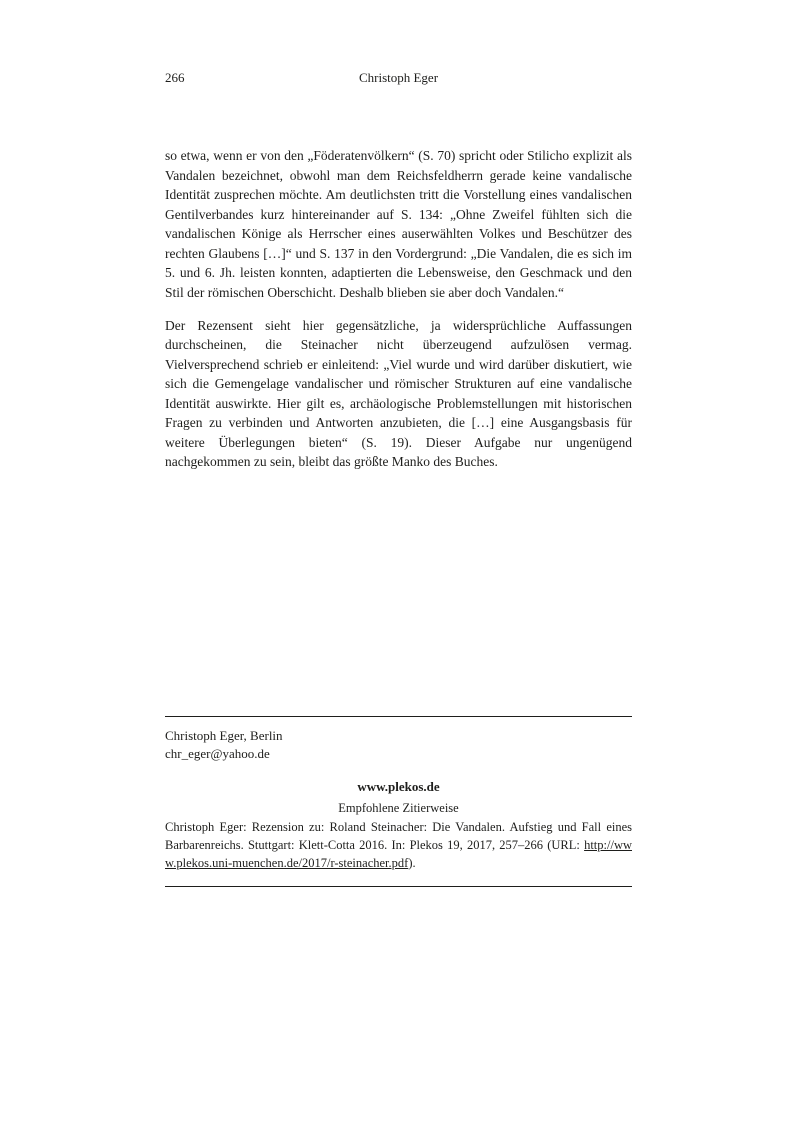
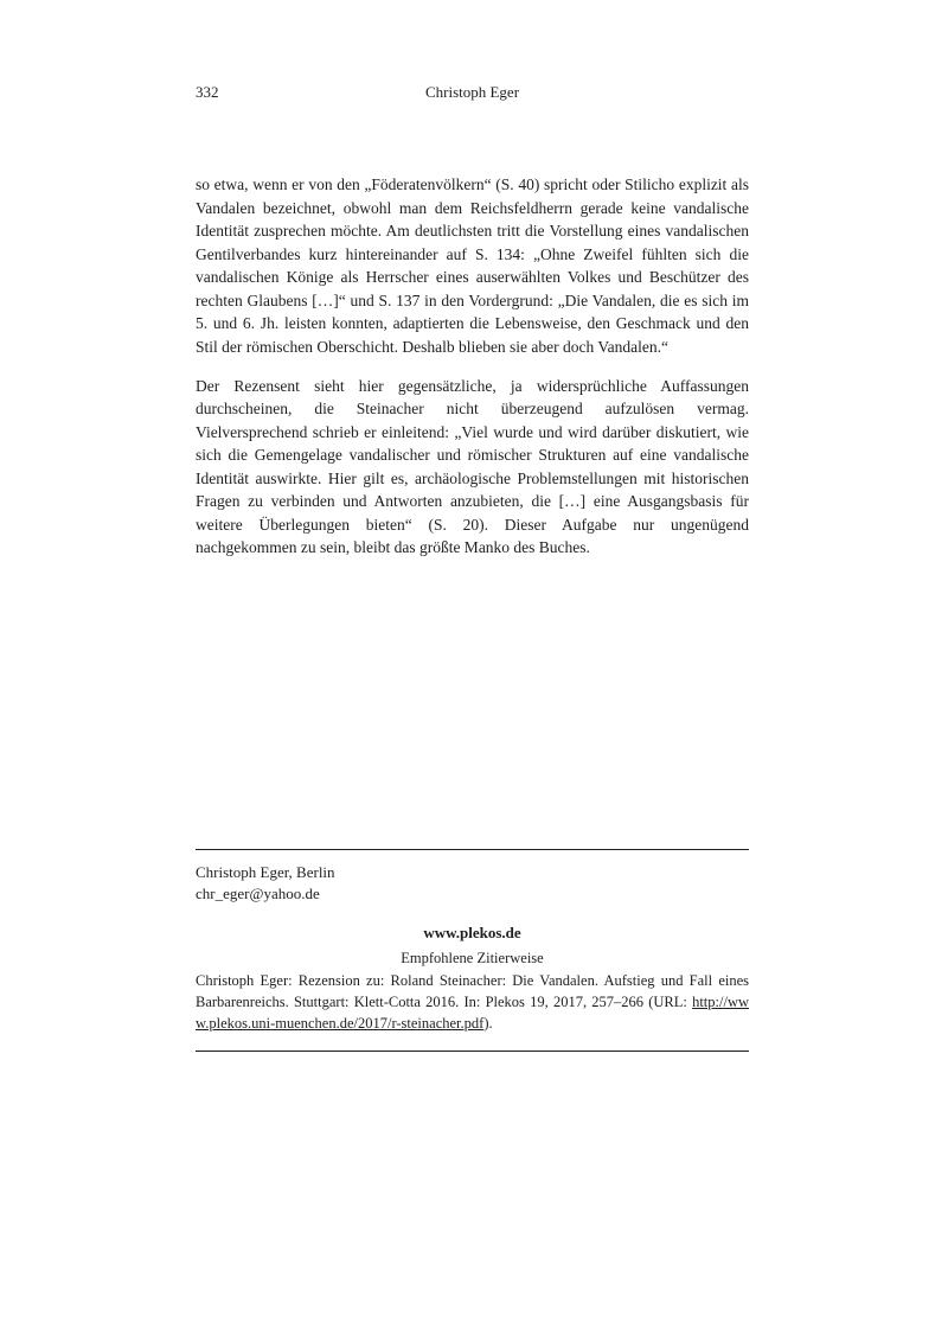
- 266
+ 332
  Christoph Eger
- so etwa, wenn er von den „Föderatenvölkern“ (S. 70) spricht oder Stilicho explizit als Vandalen bezeichnet, obwohl man dem Reichsfeldherrn gerade keine vandalische Identität zusprechen möchte. Am deutlichsten tritt die Vorstellung eines vandalischen Gentilverbandes kurz hintereinander auf S. 134: „Ohne Zweifel fühlten sich die vandalischen Könige als Herrscher eines auserwählten Volkes und Beschützer des rechten Glaubens […]“ und S. 137 in den Vordergrund: „Die Vandalen, die es sich im 5. und 6. Jh. leisten konnten, adaptierten die Lebensweise, den Geschmack und den Stil der römischen Oberschicht. Deshalb blieben sie aber doch Vandalen.“
+ so etwa, wenn er von den „Föderatenvölkern“ (S. 40) spricht oder Stilicho explizit als Vandalen bezeichnet, obwohl man dem Reichsfeldherrn gerade keine vandalische Identität zusprechen möchte. Am deutlichsten tritt die Vorstellung eines vandalischen Gentilverbandes kurz hintereinander auf S. 134: „Ohne Zweifel fühlten sich die vandalischen Könige als Herrscher eines auserwählten Volkes und Beschützer des rechten Glaubens […]“ und S. 137 in den Vordergrund: „Die Vandalen, die es sich im 5. und 6. Jh. leisten konnten, adaptierten die Lebensweise, den Geschmack und den Stil der römischen Oberschicht. Deshalb blieben sie aber doch Vandalen.“
- Der Rezensent sieht hier gegensätzliche, ja widersprüchliche Auffassungen durchscheinen, die Steinacher nicht überzeugend aufzulösen vermag. Vielversprechend schrieb er einleitend: „Viel wurde und wird darüber diskutiert, wie sich die Gemengelage vandalischer und römischer Strukturen auf eine vandalische Identität auswirkte. Hier gilt es, archäologische Problemstellungen mit historischen Fragen zu verbinden und Antworten anzubieten, die […] eine Ausgangsbasis für weitere Überlegungen bieten“ (S. 19). Dieser Aufgabe nur ungenügend nachgekommen zu sein, bleibt das größte Manko des Buches.
+ Der Rezensent sieht hier gegensätzliche, ja widersprüchliche Auffassungen durchscheinen, die Steinacher nicht überzeugend aufzulösen vermag. Vielversprechend schrieb er einleitend: „Viel wurde und wird darüber diskutiert, wie sich die Gemengelage vandalischer und römischer Strukturen auf eine vandalische Identität auswirkte. Hier gilt es, archäologische Problemstellungen mit historischen Fragen zu verbinden und Antworten anzubieten, die […] eine Ausgangsbasis für weitere Überlegungen bieten“ (S. 20). Dieser Aufgabe nur ungenügend nachgekommen zu sein, bleibt das größte Manko des Buches.
  Christoph Eger, Berlin
  chr_eger@yahoo.de
  www.plekos.de
  Empfohlene Zitierweise
  Christoph Eger: Rezension zu: Roland Steinacher: Die Vandalen. Aufstieg und Fall eines Barbarenreichs. Stuttgart: Klett-Cotta 2016. In: Plekos 19, 2017, 257–266 (URL: http://www.plekos.uni-muenchen.de/2017/r-steinacher.pdf).
